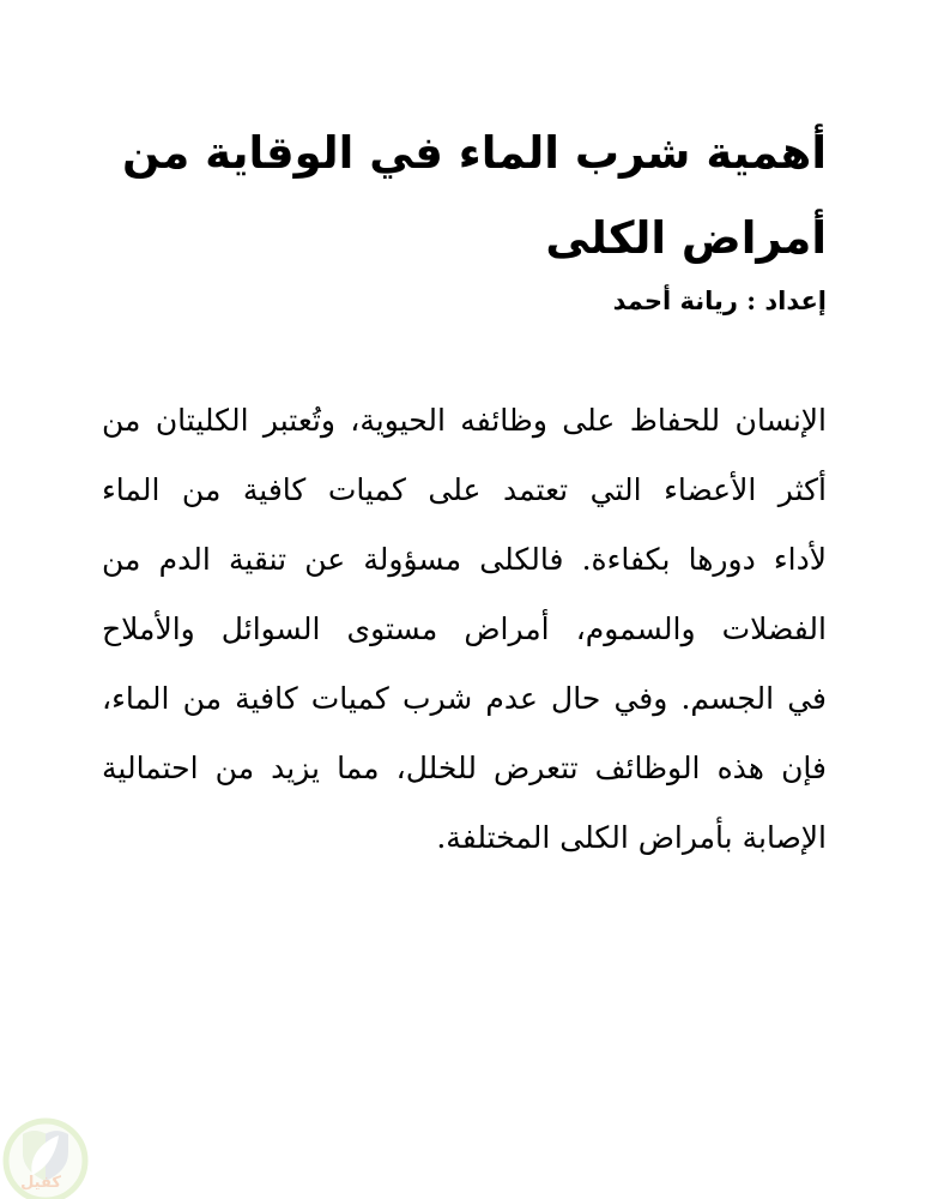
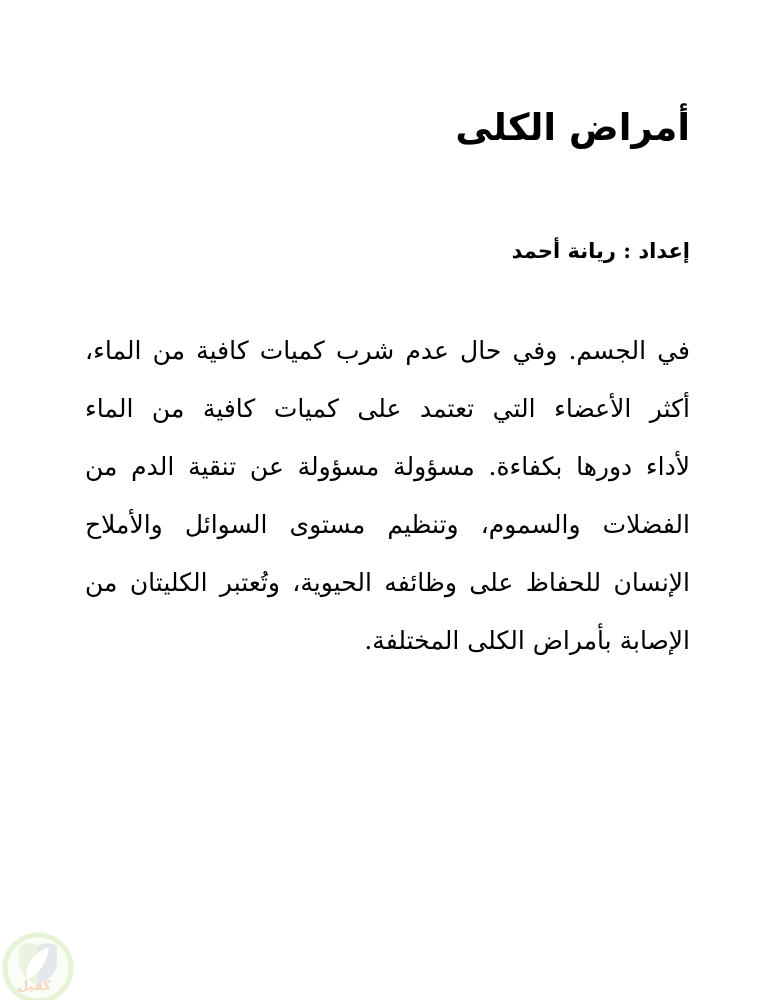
- أهمية شرب الماء في الوقاية من
  أمراض الكلى
  إعداد : ريانة أحمد
- الإنسان للحفاظ على وظائفه الحيوية، وتُعتبر الكليتان من
+ في الجسم. وفي حال عدم شرب كميات كافية من الماء،
  أكثر الأعضاء التي تعتمد على كميات كافية من الماء
- لأداء دورها بكفاءة. فالكلى مسؤولة عن تنقية الدم من
+ لأداء دورها بكفاءة. مسؤولة مسؤولة عن تنقية الدم من
- الفضلات والسموم، أمراض مستوى السوائل والأملاح
+ الفضلات والسموم، وتنظيم مستوى السوائل والأملاح
- في الجسم. وفي حال عدم شرب كميات كافية من الماء،
+ الإنسان للحفاظ على وظائفه الحيوية، وتُعتبر الكليتان من
- فإن هذه الوظائف تتعرض للخلل، مما يزيد من احتمالية
  الإصابة بأمراض الكلى المختلفة.
  كفيل
